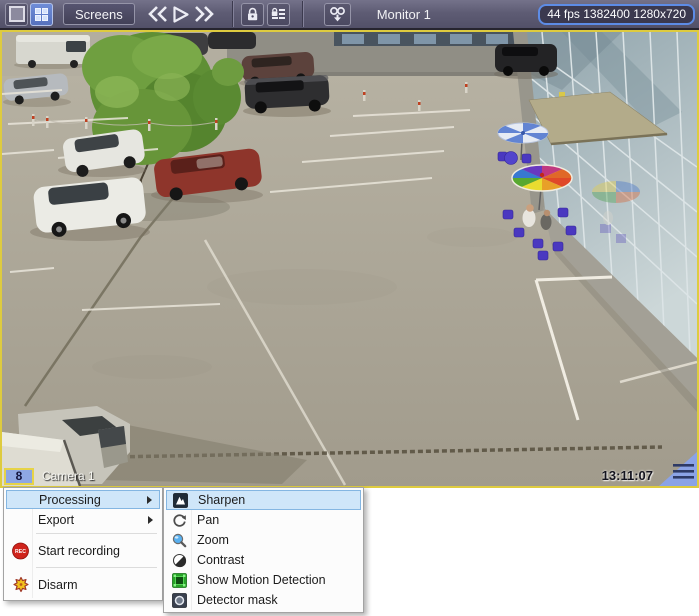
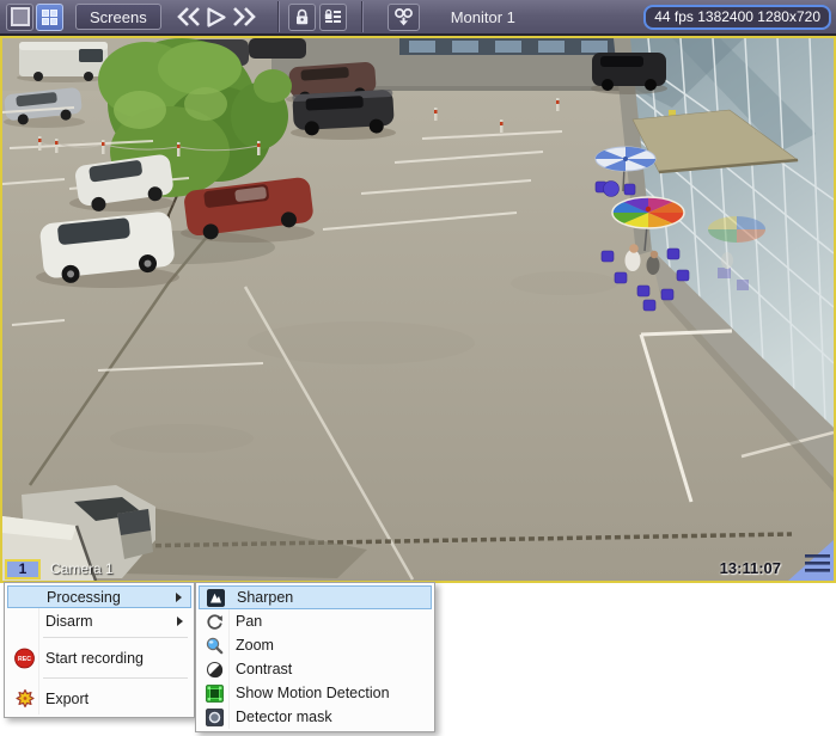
  Screens
  Monitor 1
  44 fps 1382400 1280x720
- 8
+ 1
  Camera 1
  13:11:07
  Processing
- Export
+ Disarm
  Start recording
- Disarm
+ Export
  Sharpen
  Pan
  Zoom
  Contrast
  Show Motion Detection
  Detector mask
